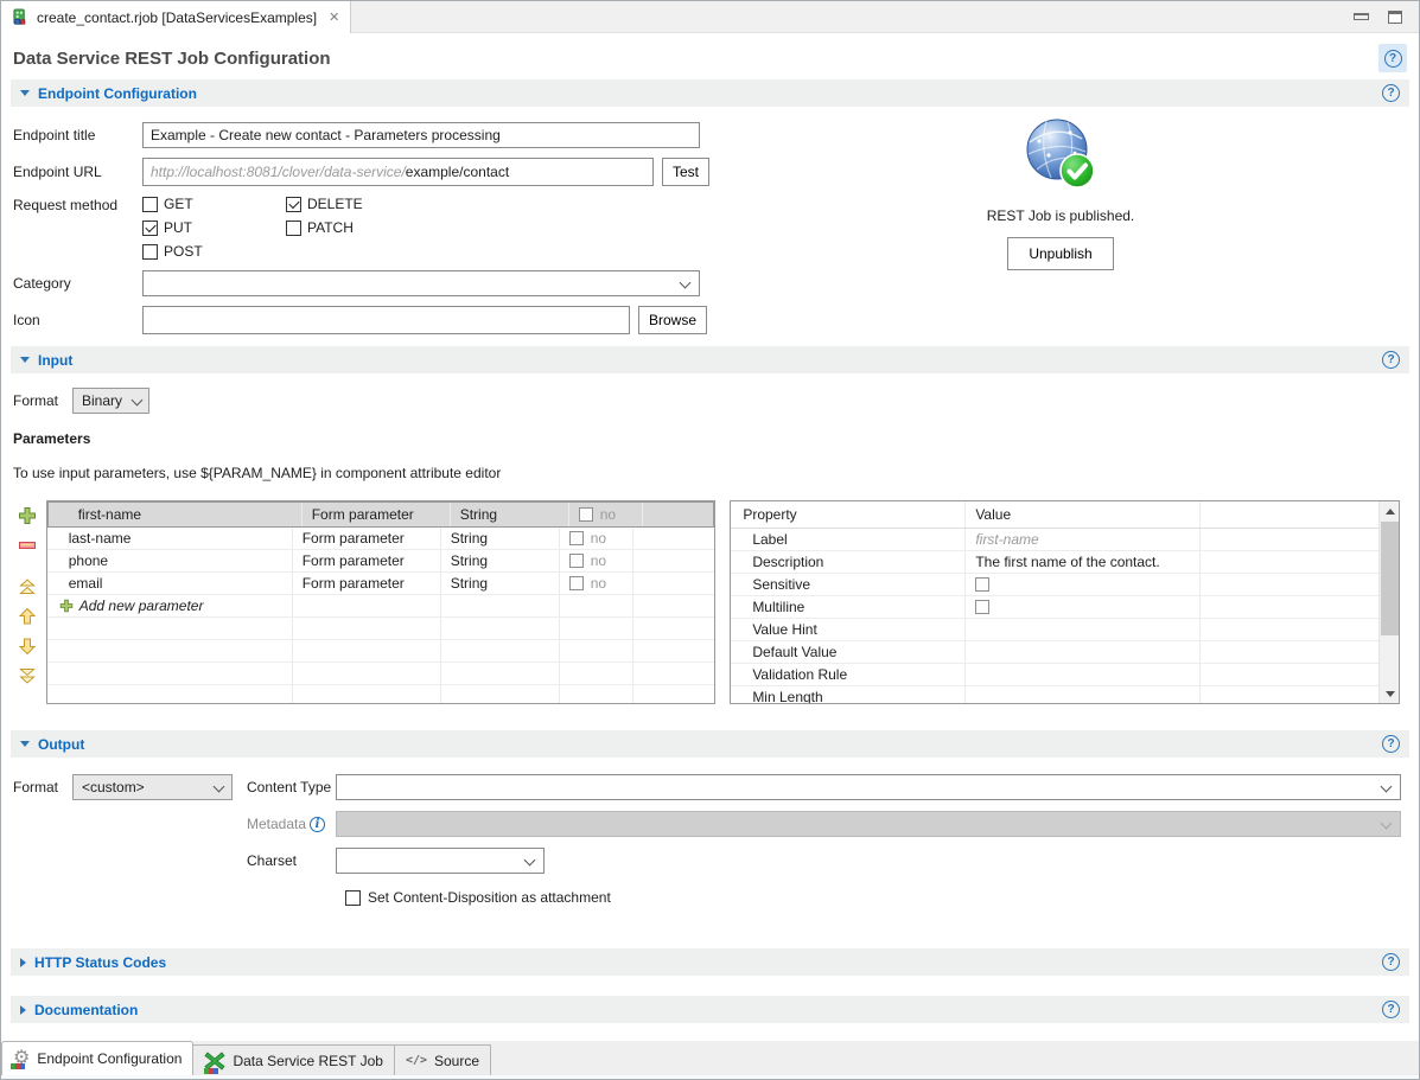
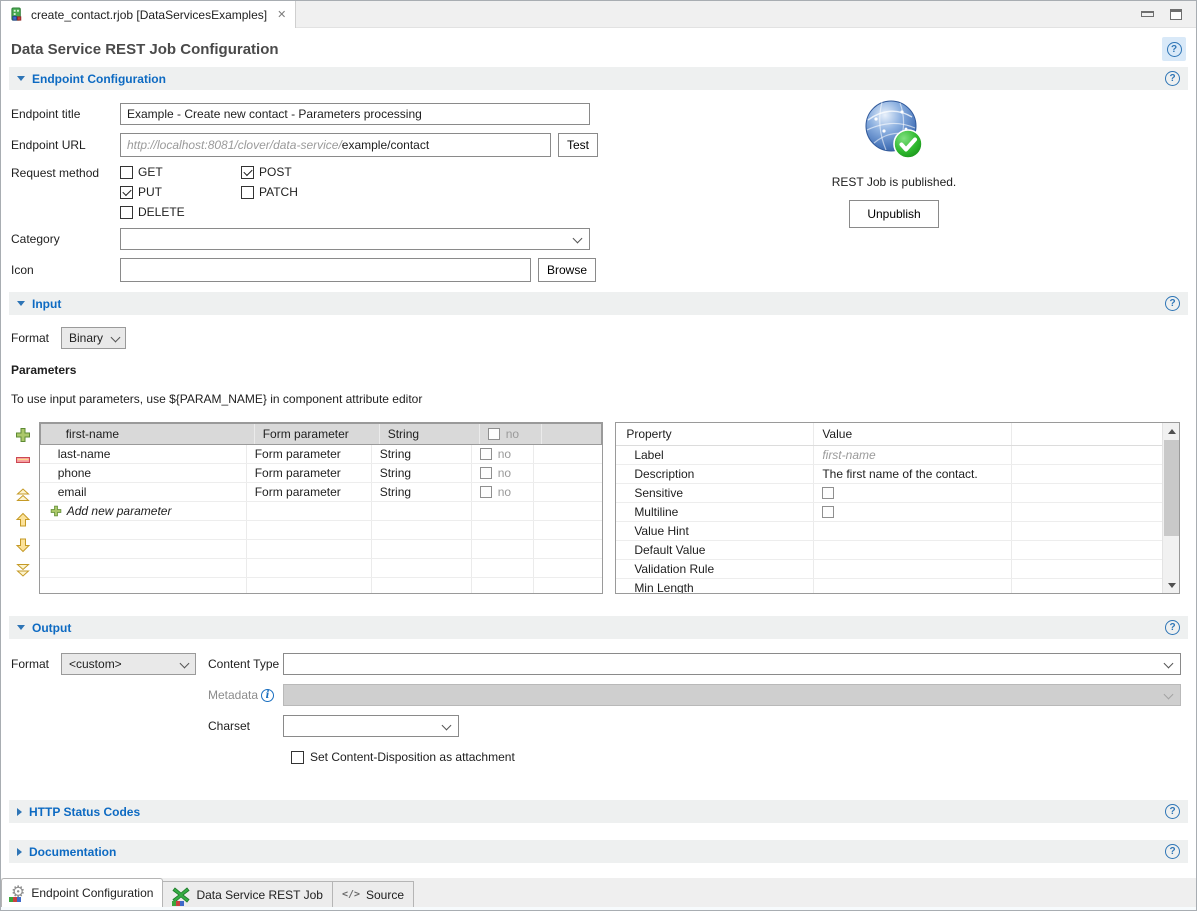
  create_contact.rjob [DataServicesExamples]
  ✕
  Data Service REST Job Configuration
  ?
  Endpoint Configuration
  ?
  Endpoint title
  Example - Create new contact - Parameters processing
  Endpoint URL
  http://localhost:8081/clover/data-service/example/contact
  Test
  Request method
  GET
- DELETE
+ POST
  PUT
  PATCH
- POST
+ DELETE
  Category
  Icon
  Browse
  REST Job is published.
  Unpublish
  Input
  ?
  Format
  Binary
  Parameters
  To use input parameters, use ${PARAM_NAME} in component attribute editor
  first-name
  Form parameter
  String
  no
  last-name
  Form parameter
  String
  no
  phone
  Form parameter
  String
  no
  email
  Form parameter
  String
  no
  Add new parameter
  Property
  Value
  Label
  first-name
  Description
  The first name of the contact.
  Sensitive
  Multiline
  Value Hint
  Default Value
  Validation Rule
  Min Length
  Output
  ?
  Format
  <custom>
  Content Type
  Metadata
  i
  Charset
  Set Content-Disposition as attachment
  HTTP Status Codes
  ?
  Documentation
  ?
  ⚙
  Endpoint Configuration
  Data Service REST Job
  </>
  Source
